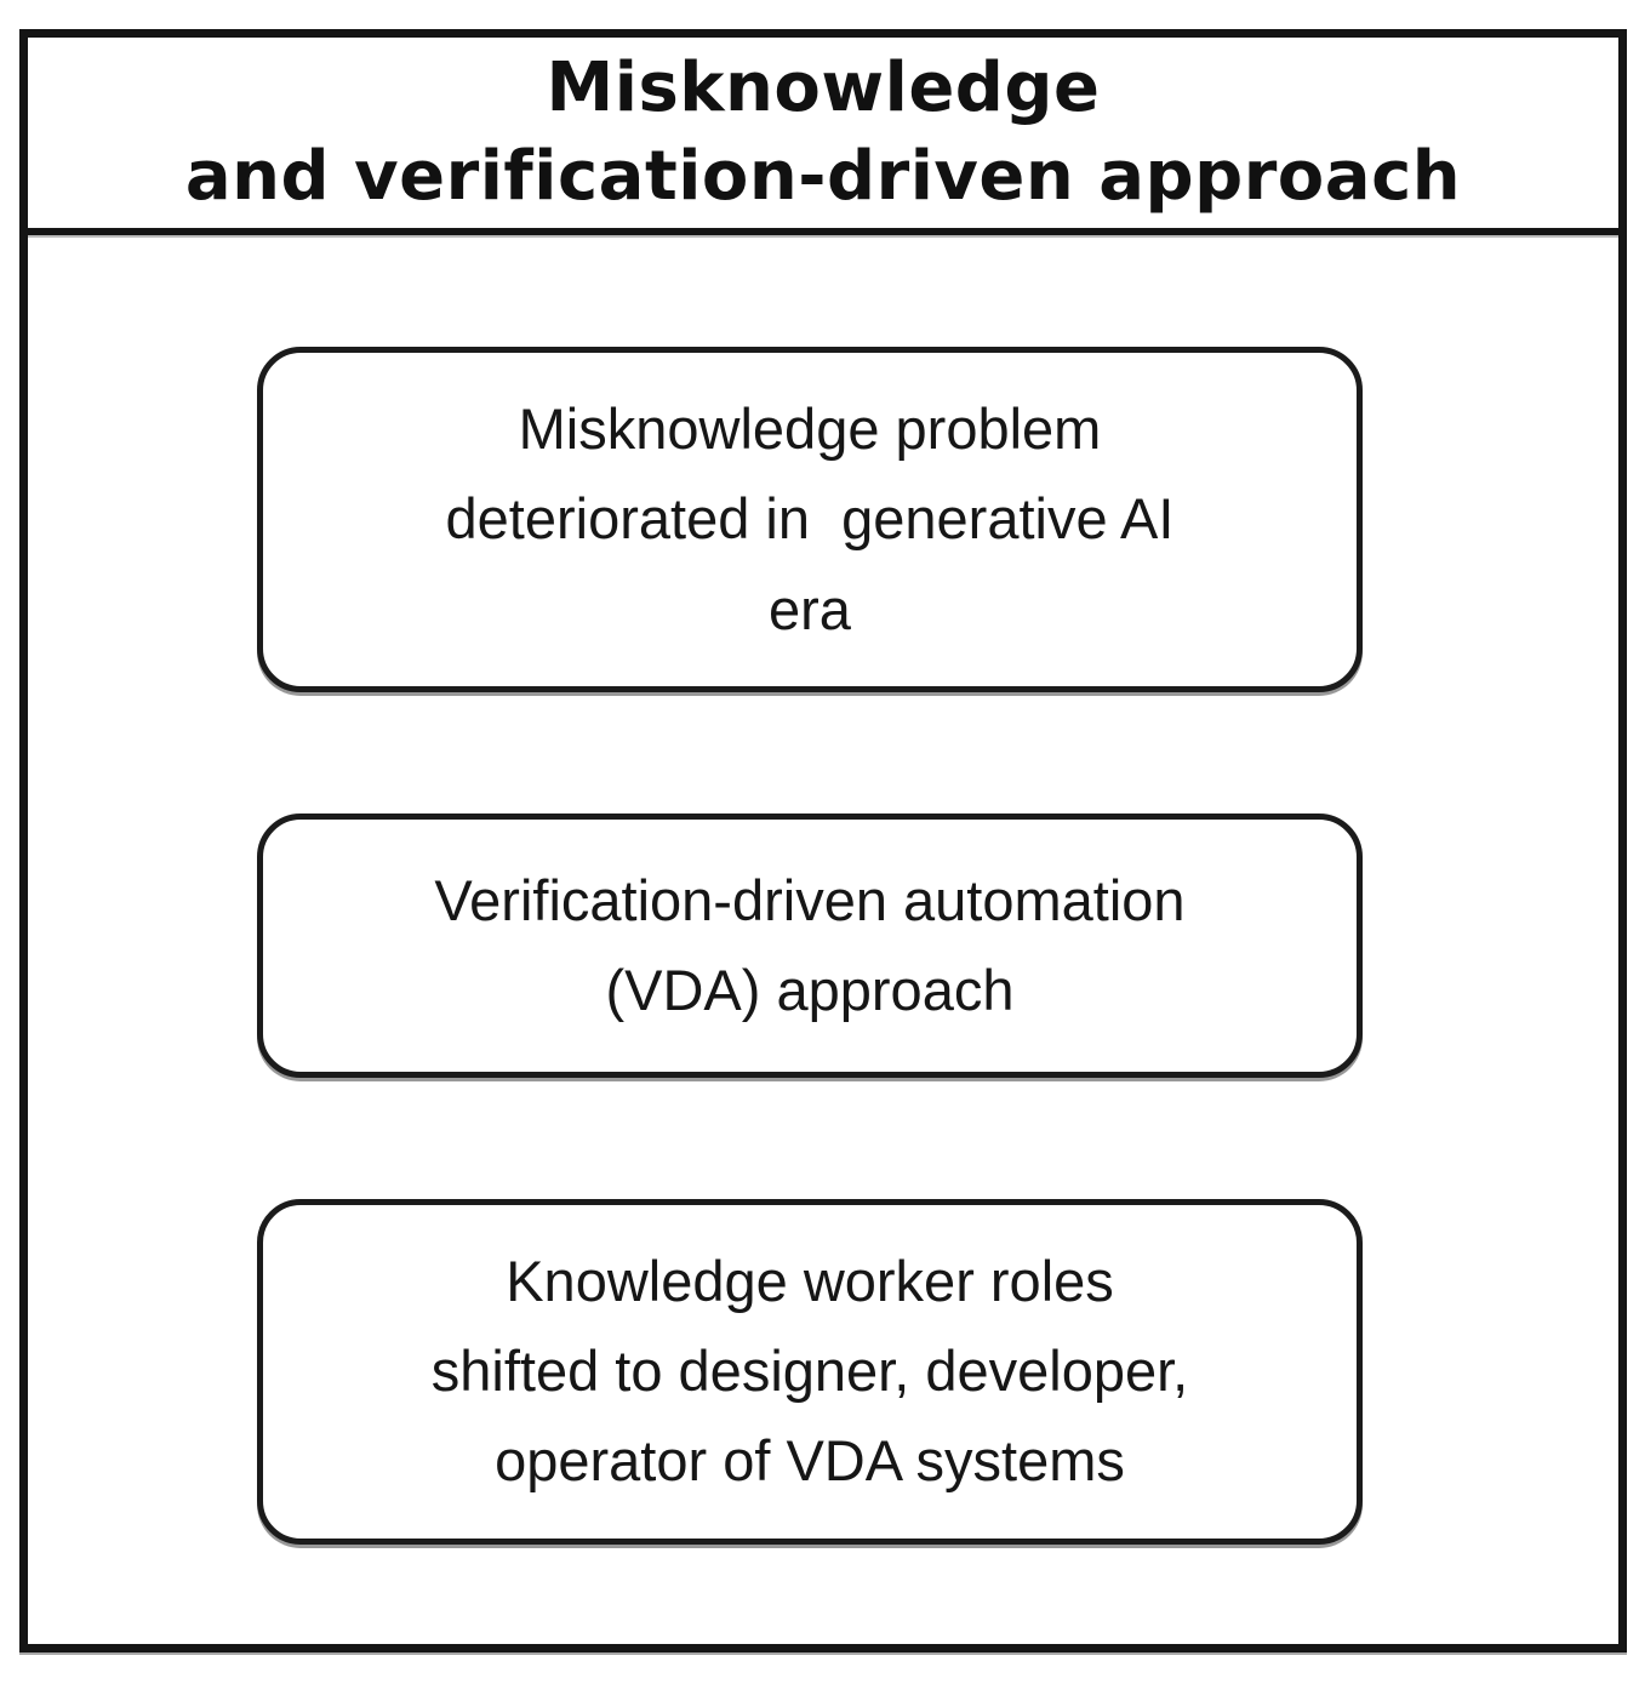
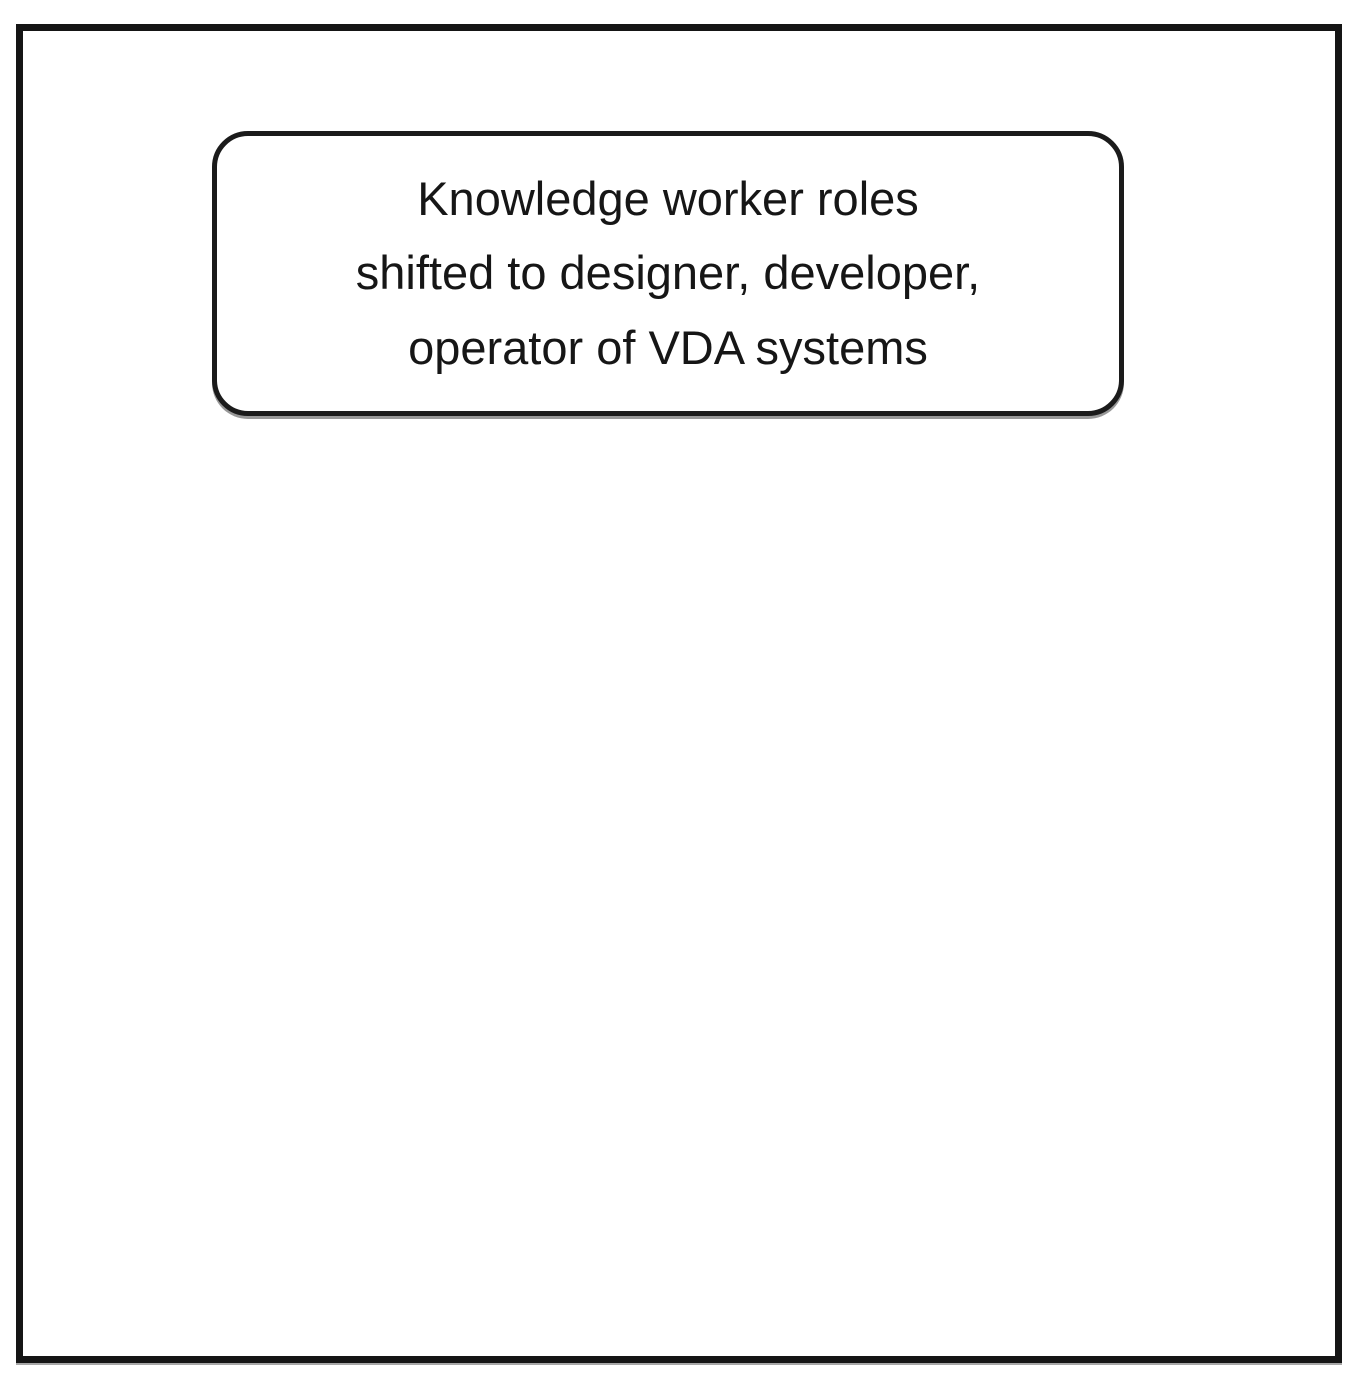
- Misknowledge
- and verification-driven approach
- Misknowledge problem
- deteriorated in generative AI
- era
- Verification-driven automation
- (VDA) approach
  Knowledge worker roles
  shifted to designer, developer,
  operator of VDA systems
